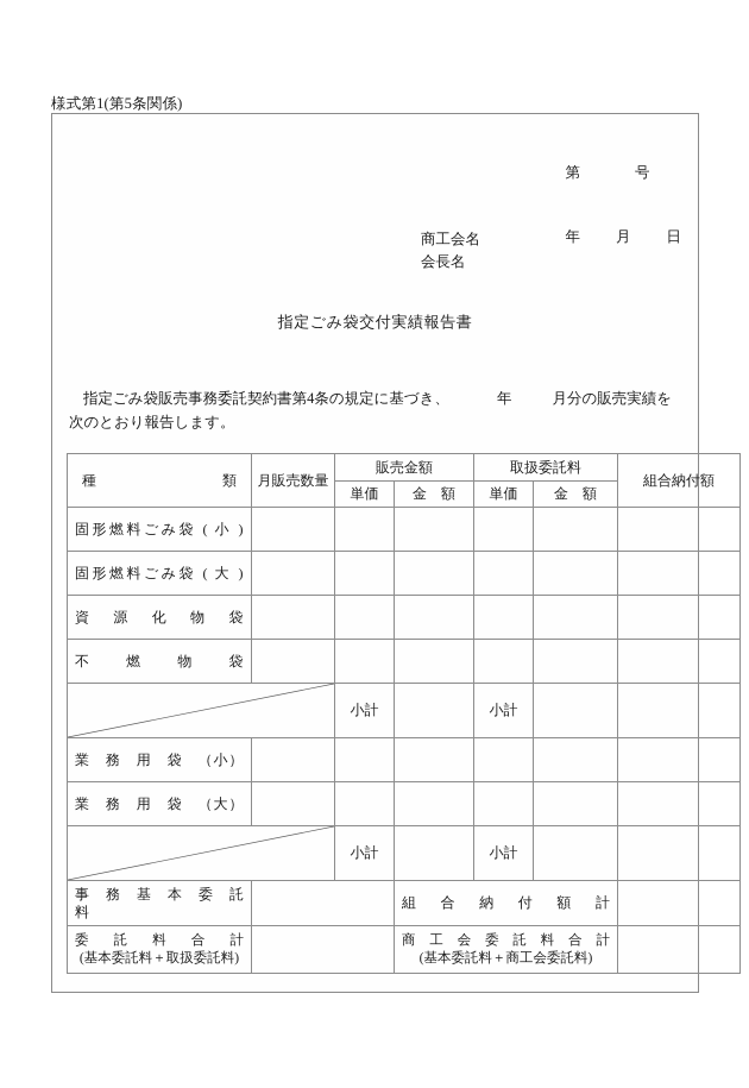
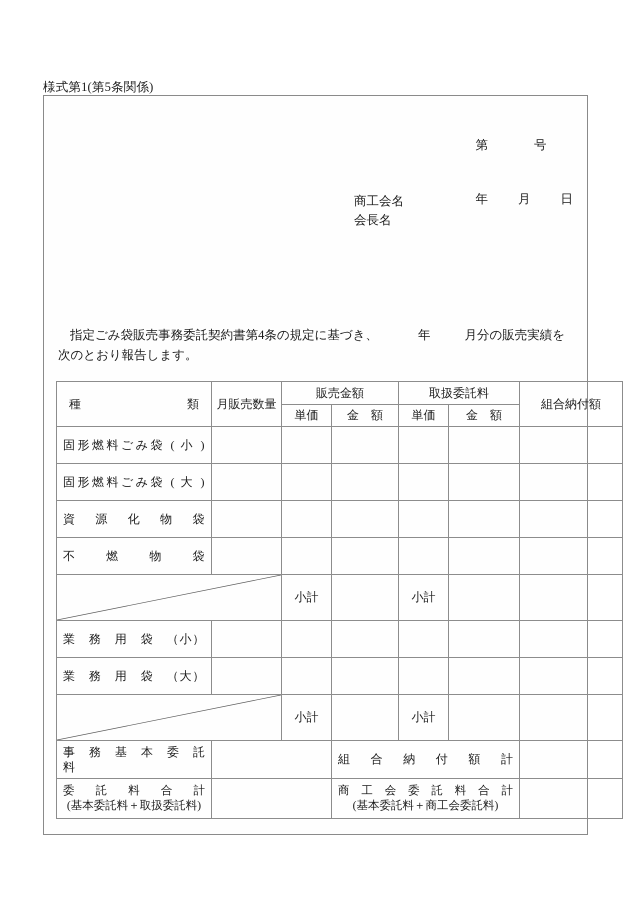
  様式第1(第5条関係)
  第 号
  年 月 日
  商工会名
  会長名
- 指定ごみ袋交付実績報告書
  指定ごみ袋販売事務委託契約書第4条の規定に基づき、 年 月分の販売実績を次のとおり報告します。
  種 類	月販売数量	販売金額	取扱委託料	組合納付額
  単価	金 額	単価	金 額
  固形燃料ごみ袋 ( 小 )
  固形燃料ごみ袋 ( 大 )
  資 源 化 物 袋
  不 燃 物 袋
  	小計		小計
  業 務 用 袋 （小）
  業 務 用 袋 （大）
  	小計		小計
  事 務 基 本 委 託 料		組 合 納 付 額 計
  委 託 料 合 計 (基本委託料＋取扱委託料)		商 工 会 委 託 料 合 計 (基本委託料＋商工会委託料)
